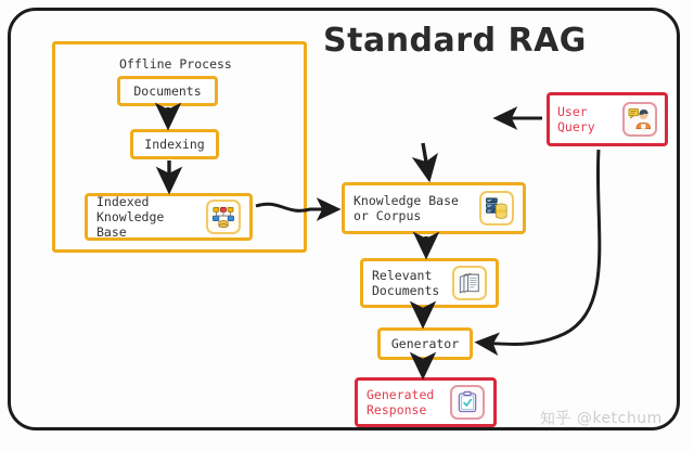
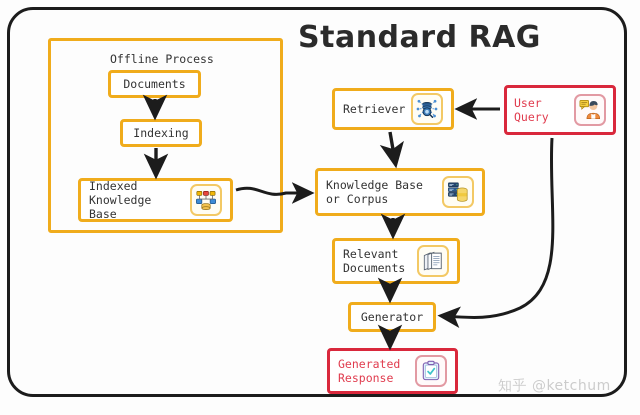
  Standard RAG
  Offline Process
  Documents
  Indexing
  Indexed
  Knowledge Base
+ Retriever
  User
  Query
  Knowledge Base
  or Corpus
  Relevant
  Documents
  Generator
  Generated
  Response
  知乎 @ketchum
